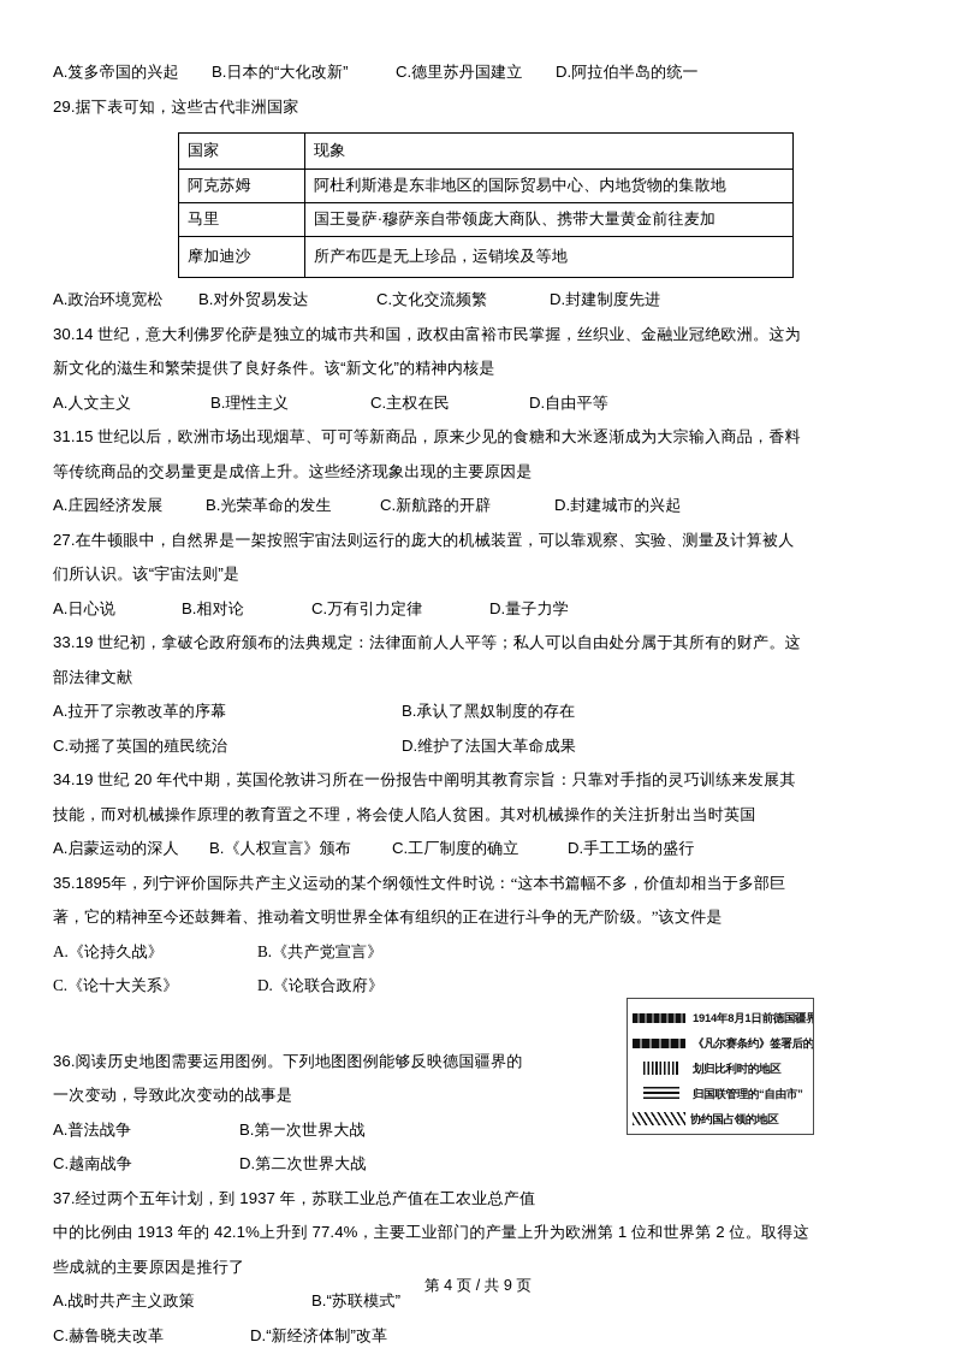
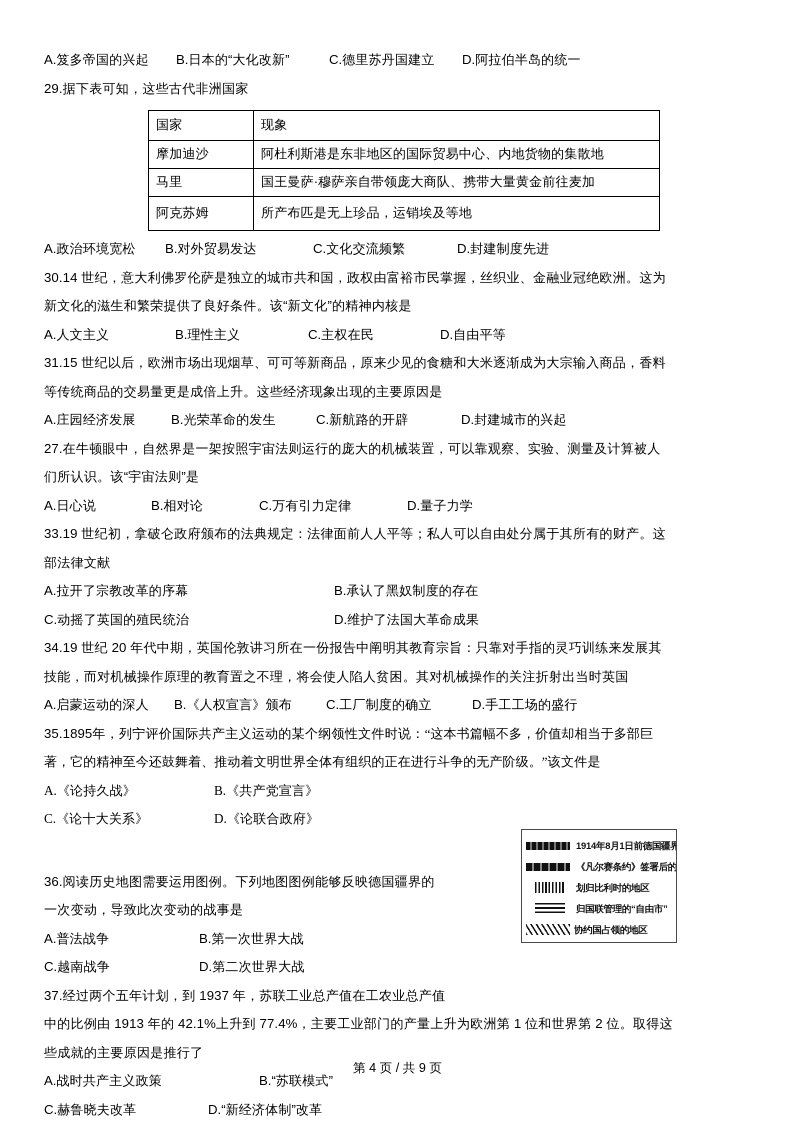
  A.笈多帝国的兴起 B.日本的“大化改新” C.德里苏丹国建立 D.阿拉伯半岛的统一
  29.据下表可知，这些古代非洲国家
  国家	现象
- 阿克苏姆	阿杜利斯港是东非地区的国际贸易中心、内地货物的集散地
+ 摩加迪沙	阿杜利斯港是东非地区的国际贸易中心、内地货物的集散地
  马里	国王曼萨·穆萨亲自带领庞大商队、携带大量黄金前往麦加
- 摩加迪沙	所产布匹是无上珍品，运销埃及等地
+ 阿克苏姆	所产布匹是无上珍品，运销埃及等地
  A.政治环境宽松 B.对外贸易发达 C.文化交流频繁 D.封建制度先进
  30.14 世纪，意大利佛罗伦萨是独立的城市共和国，政权由富裕市民掌握，丝织业、金融业冠绝欧洲。这为
  新文化的滋生和繁荣提供了良好条件。该“新文化”的精神内核是
  A.人文主义 B.理性主义 C.主权在民 D.自由平等
  31.15 世纪以后，欧洲市场出现烟草、可可等新商品，原来少见的食糖和大米逐渐成为大宗输入商品，香料
  等传统商品的交易量更是成倍上升。这些经济现象出现的主要原因是
  A.庄园经济发展 B.光荣革命的发生 C.新航路的开辟 D.封建城市的兴起
  27.在牛顿眼中，自然界是一架按照宇宙法则运行的庞大的机械装置，可以靠观察、实验、测量及计算被人
  们所认识。该“宇宙法则”是
  A.日心说 B.相对论 C.万有引力定律 D.量子力学
  33.19 世纪初，拿破仑政府颁布的法典规定：法律面前人人平等；私人可以自由处分属于其所有的财产。这
  部法律文献
  A.拉开了宗教改革的序幕 B.承认了黑奴制度的存在
  C.动摇了英国的殖民统治 D.维护了法国大革命成果
  34.19 世纪 20 年代中期，英国伦敦讲习所在一份报告中阐明其教育宗旨：只靠对手指的灵巧训练来发展其
  技能，而对机械操作原理的教育置之不理，将会使人陷人贫困。其对机械操作的关注折射出当时英国
  A.启蒙运动的深人 B.《人权宣言》颁布 C.工厂制度的确立 D.手工工场的盛行
  35.1895年，列宁评价国际共产主义运动的某个纲领性文件时说：“这本书篇幅不多，价值却相当于多部巨
  著，它的精神至今还鼓舞着、推动着文明世界全体有组织的正在进行斗争的无产阶级。”该文件是
  A.《论持久战》 B.《共产党宣言》
  C.《论十大关系》 D.《论联合政府》
  36.阅读历史地图需要运用图例。下列地图图例能够反映德国疆界的
  一次变动，导致此次变动的战事是
  A.普法战争 B.第一次世界大战
  C.越南战争 D.第二次世界大战
  37.经过两个五年计划，到 1937 年，苏联工业总产值在工农业总产值
  中的比例由 1913 年的 42.1%上升到 77.4%，主要工业部门的产量上升为欧洲第 1 位和世界第 2 位。取得这
  些成就的主要原因是推行了
  A.战时共产主义政策 B.“苏联模式”
  C.赫鲁晓夫改革 D.“新经济体制”改革
  1914年8月1日前德国疆界
  《凡尔赛条约》签署后的
  划归比利时的地区
  归国联管理的“自由市”
  协约国占领的地区
  第 4 页 / 共 9 页
